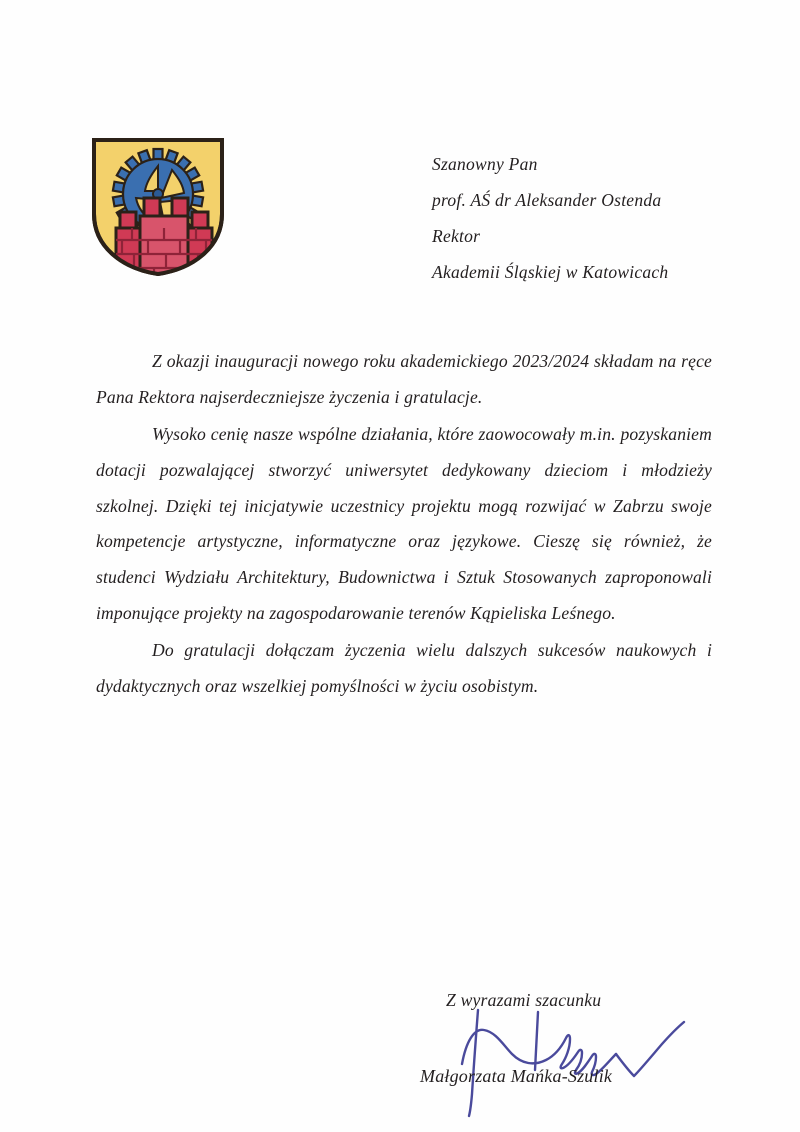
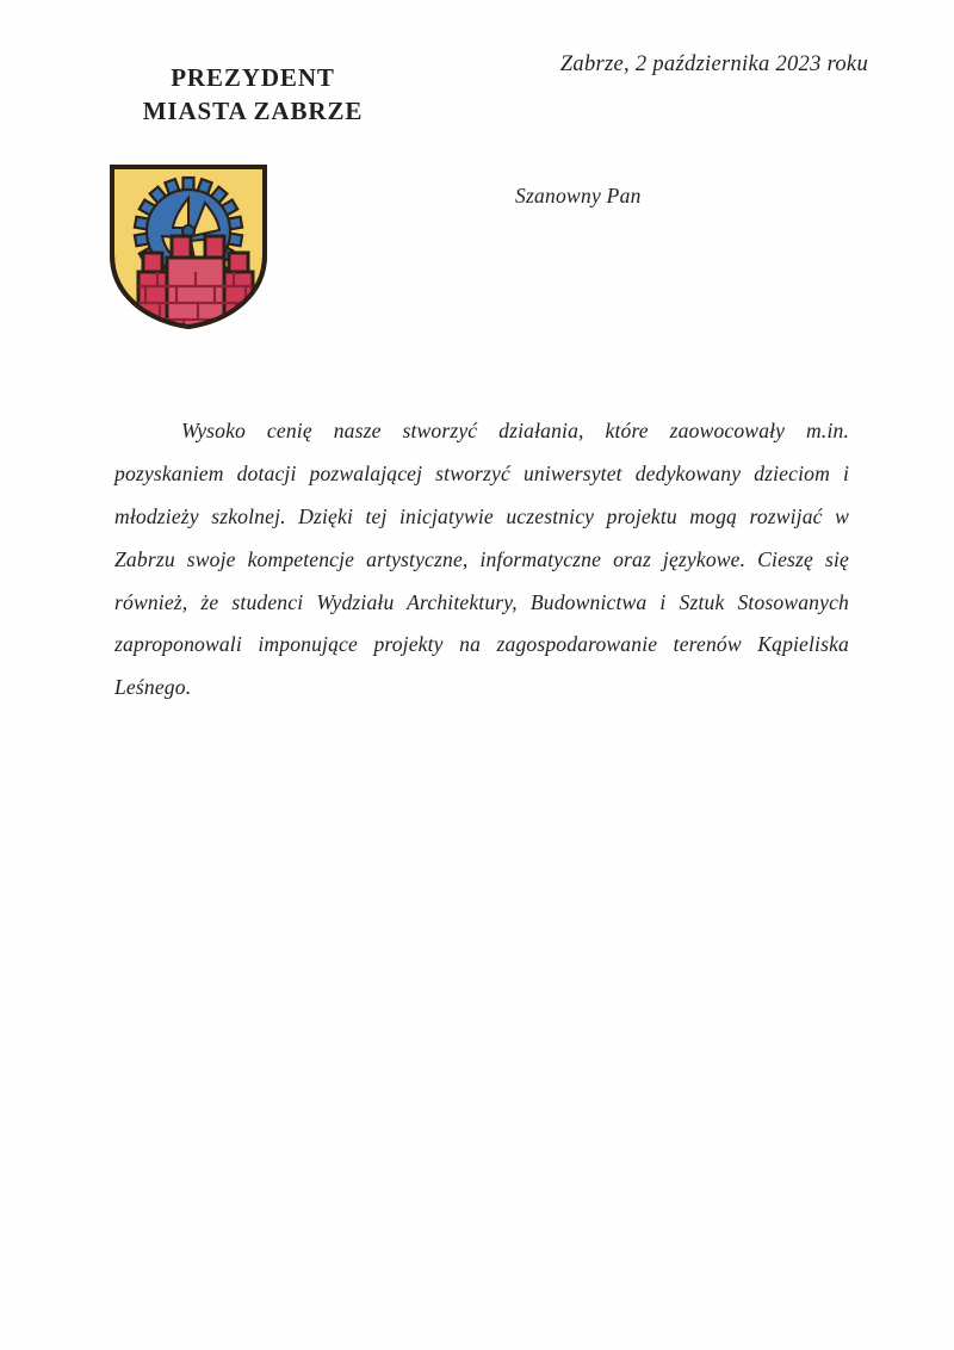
+ PREZYDENT
+ MIASTA ZABRZE
+ Zabrze, 2 października 2023 roku
  Szanowny Pan
- prof. AŚ dr Aleksander Ostenda
- Rektor
- Akademii Śląskiej w Katowicach
- Z okazji inauguracji nowego roku akademickiego 2023/2024 składam na ręce Pana Rektora najserdeczniejsze życzenia i gratulacje.
- Wysoko cenię nasze wspólne działania, które zaowocowały m.in. pozyskaniem dotacji pozwalającej stworzyć uniwersytet dedykowany dzieciom i młodzieży szkolnej. Dzięki tej inicjatywie uczestnicy projektu mogą rozwijać w Zabrzu swoje kompetencje artystyczne, informatyczne oraz językowe. Cieszę się również, że studenci Wydziału Architektury, Budownictwa i Sztuk Stosowanych zaproponowali imponujące projekty na zagospodarowanie terenów Kąpieliska Leśnego.
+ Wysoko cenię nasze stworzyć działania, które zaowocowały m.in. pozyskaniem dotacji pozwalającej stworzyć uniwersytet dedykowany dzieciom i młodzieży szkolnej. Dzięki tej inicjatywie uczestnicy projektu mogą rozwijać w Zabrzu swoje kompetencje artystyczne, informatyczne oraz językowe. Cieszę się również, że studenci Wydziału Architektury, Budownictwa i Sztuk Stosowanych zaproponowali imponujące projekty na zagospodarowanie terenów Kąpieliska Leśnego.
- Do gratulacji dołączam życzenia wielu dalszych sukcesów naukowych i dydaktycznych oraz wszelkiej pomyślności w życiu osobistym.
- Z wyrazami szacunku
- Małgorzata Mańka-Szulik
